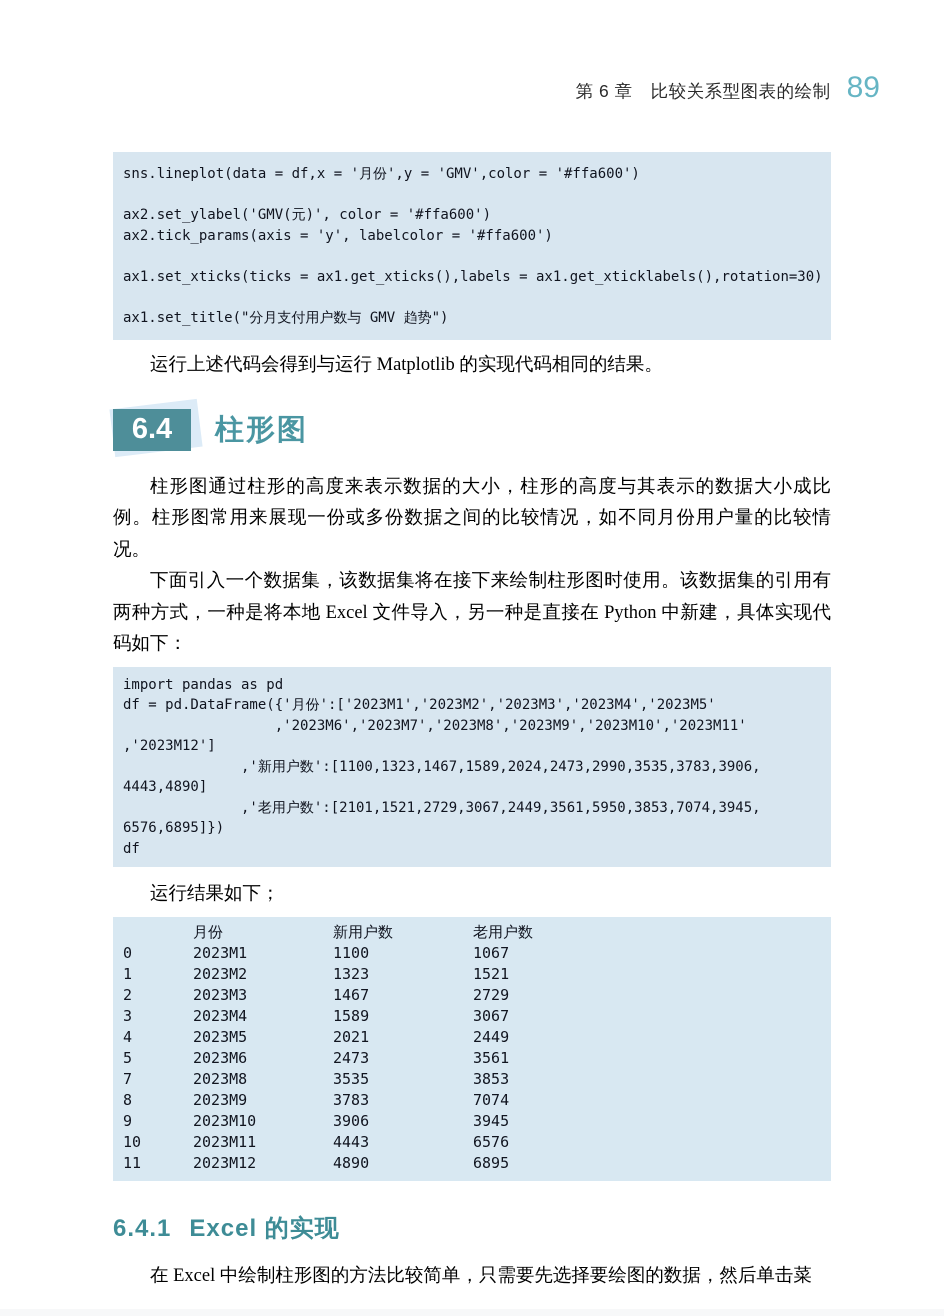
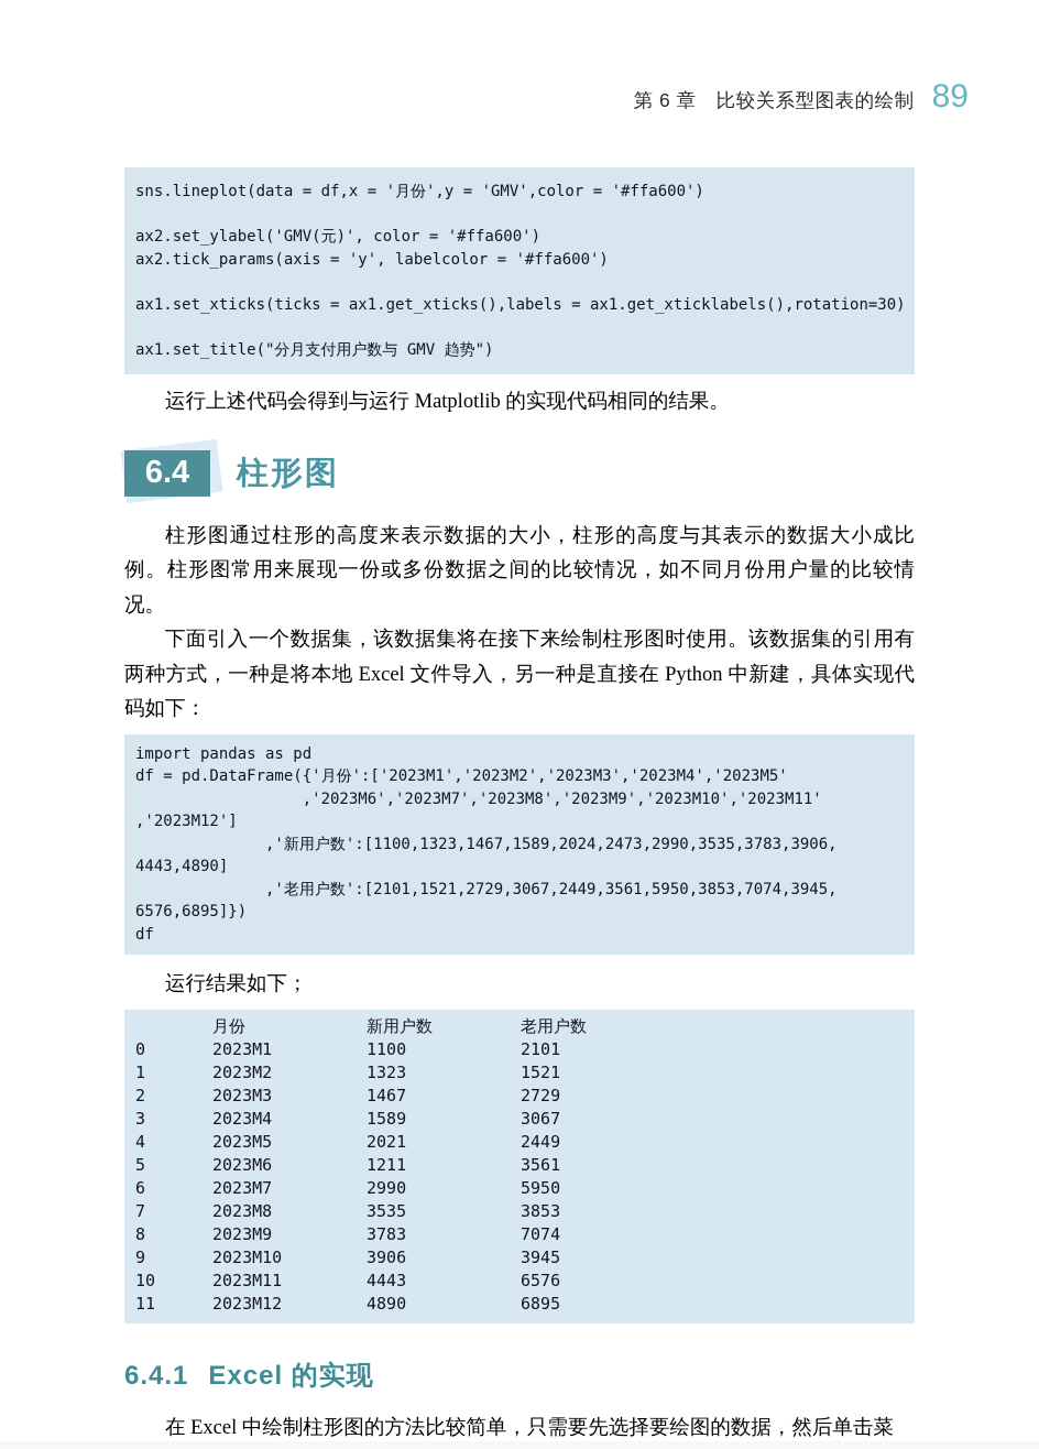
  第 6 章 比较关系型图表的绘制
  89
  sns.lineplot(data = df,x = '月份',y = 'GMV',color = '#ffa600')
  ax2.set_ylabel('GMV(元)', color = '#ffa600')
  ax2.tick_params(axis = 'y', labelcolor = '#ffa600')
  ax1.set_xticks(ticks = ax1.get_xticks(),labels = ax1.get_xticklabels(),rotation=30)
  ax1.set_title("分月支付用户数与 GMV 趋势")
  运行上述代码会得到与运行 Matplotlib 的实现代码相同的结果。
  6.4
  柱形图
  柱形图通过柱形的高度来表示数据的大小，柱形的高度与其表示的数据大小成比例。柱形图常用来展现一份或多份数据之间的比较情况，如不同月份用户量的比较情况。
  下面引入一个数据集，该数据集将在接下来绘制柱形图时使用。该数据集的引用有两种方式，一种是将本地 Excel 文件导入，另一种是直接在 Python 中新建，具体实现代码如下：
  import pandas as pd
  df = pd.DataFrame({'月份':['2023M1','2023M2','2023M3','2023M4','2023M5'
  ,'2023M6','2023M7','2023M8','2023M9','2023M10','2023M11'
  ,'2023M12']
  ,'新用户数':[1100,1323,1467,1589,2024,2473,2990,3535,3783,3906,
  4443,4890]
  ,'老用户数':[2101,1521,2729,3067,2449,3561,5950,3853,7074,3945,
  6576,6895]})
  df
  运行结果如下；
  月份
  新用户数
  老用户数
  0
  2023M1
  1100
- 1067
+ 2101
  1
  2023M2
  1323
  1521
  2
  2023M3
  1467
  2729
  3
  2023M4
  1589
  3067
  4
  2023M5
  2021
  2449
  5
  2023M6
- 2473
+ 1211
  3561
+ 6
+ 2023M7
+ 2990
+ 5950
  7
  2023M8
  3535
  3853
  8
  2023M9
  3783
  7074
  9
  2023M10
  3906
  3945
  10
  2023M11
  4443
  6576
  11
  2023M12
  4890
  6895
  6.4.1 Excel 的实现
  在 Excel 中绘制柱形图的方法比较简单，只需要先选择要绘图的数据，然后单击菜
